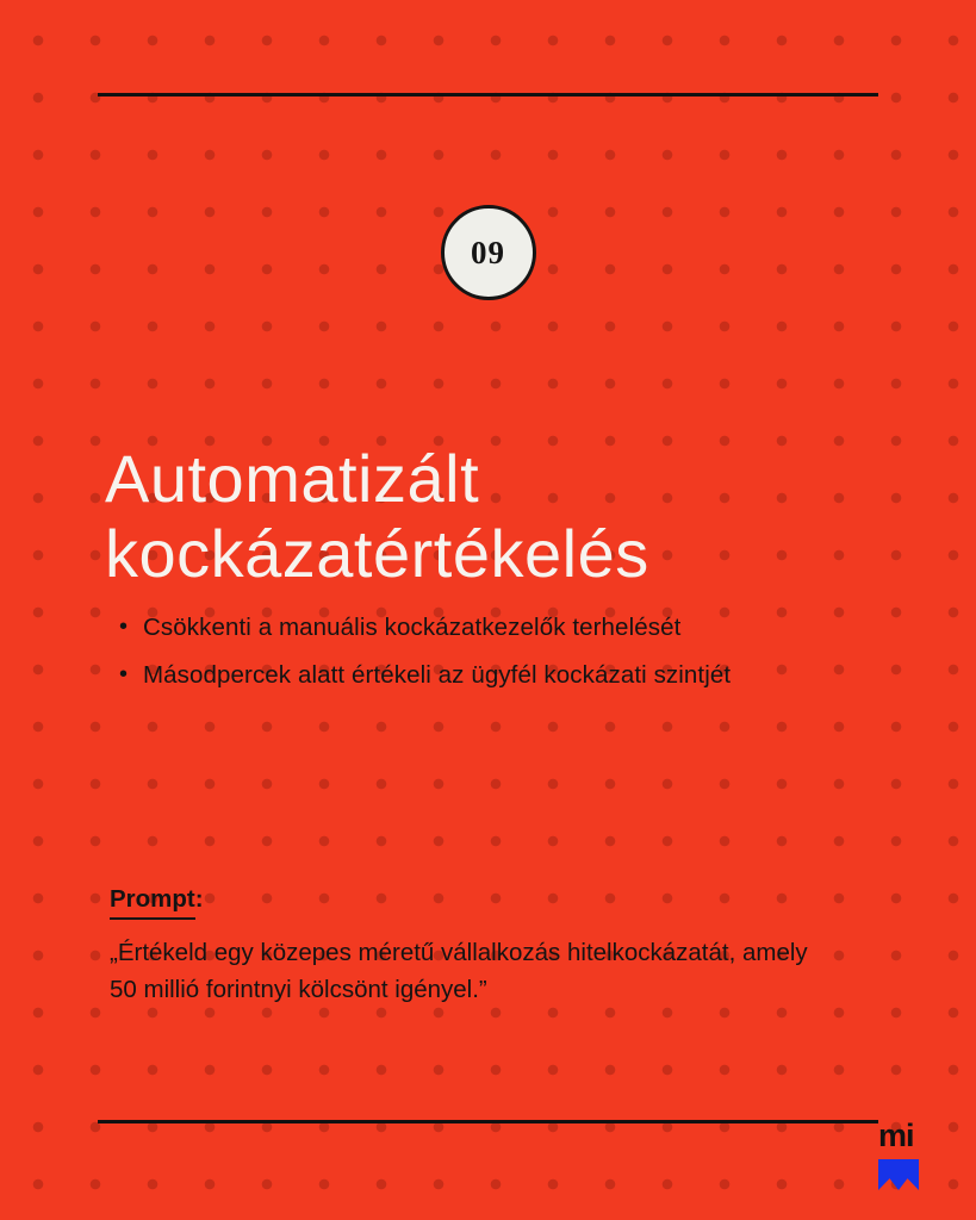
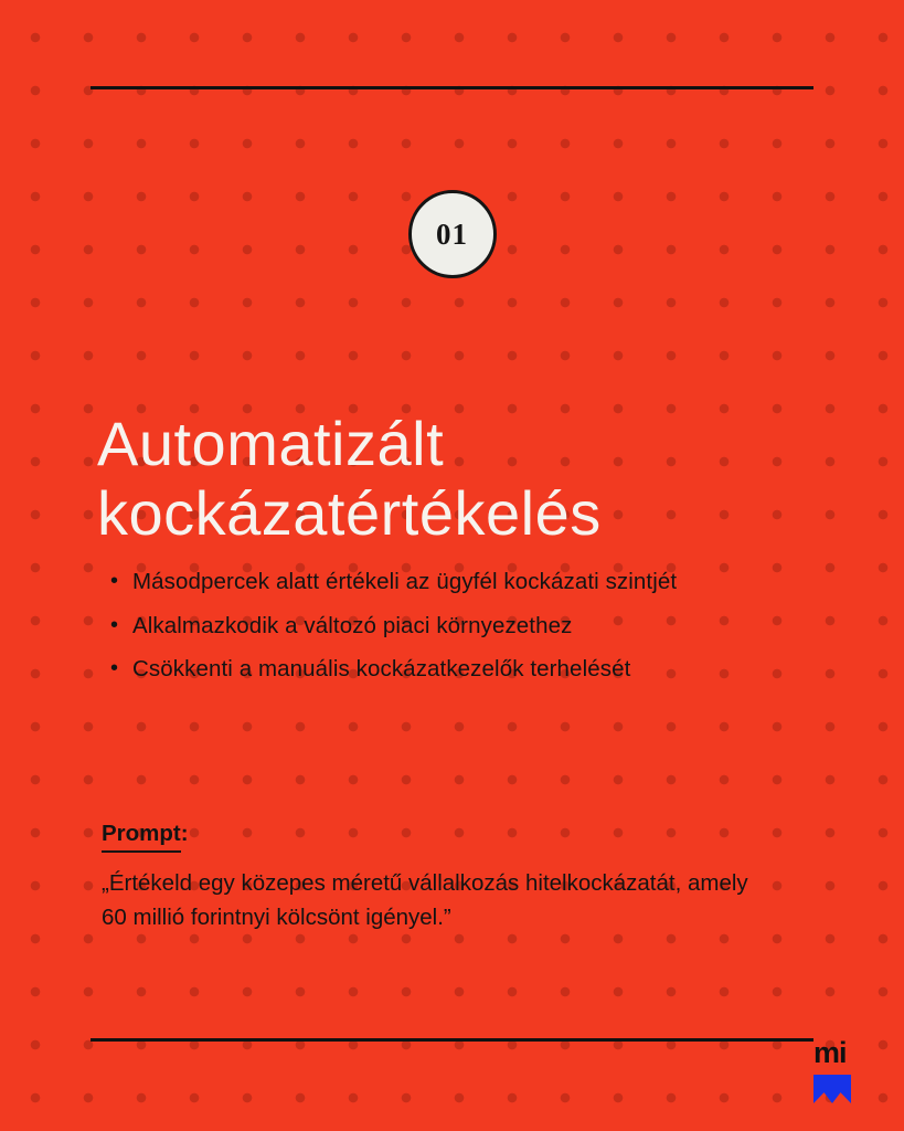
- 09
+ 01
  Automatizált
  kockázatértékelés
- Csökkenti a manuális kockázatkezelők terhelését
+ Másodpercek alatt értékeli az ügyfél kockázati szintjét
+ Alkalmazkodik a változó piaci környezethez
- Másodpercek alatt értékeli az ügyfél kockázati szintjét
+ Csökkenti a manuális kockázatkezelők terhelését
  Prompt:
- „Értékeld egy közepes méretű vállalkozás hitelkockázatát, amely 50 millió forintnyi kölcsönt igényel.”
+ „Értékeld egy közepes méretű vállalkozás hitelkockázatát, amely 60 millió forintnyi kölcsönt igényel.”
  mi
